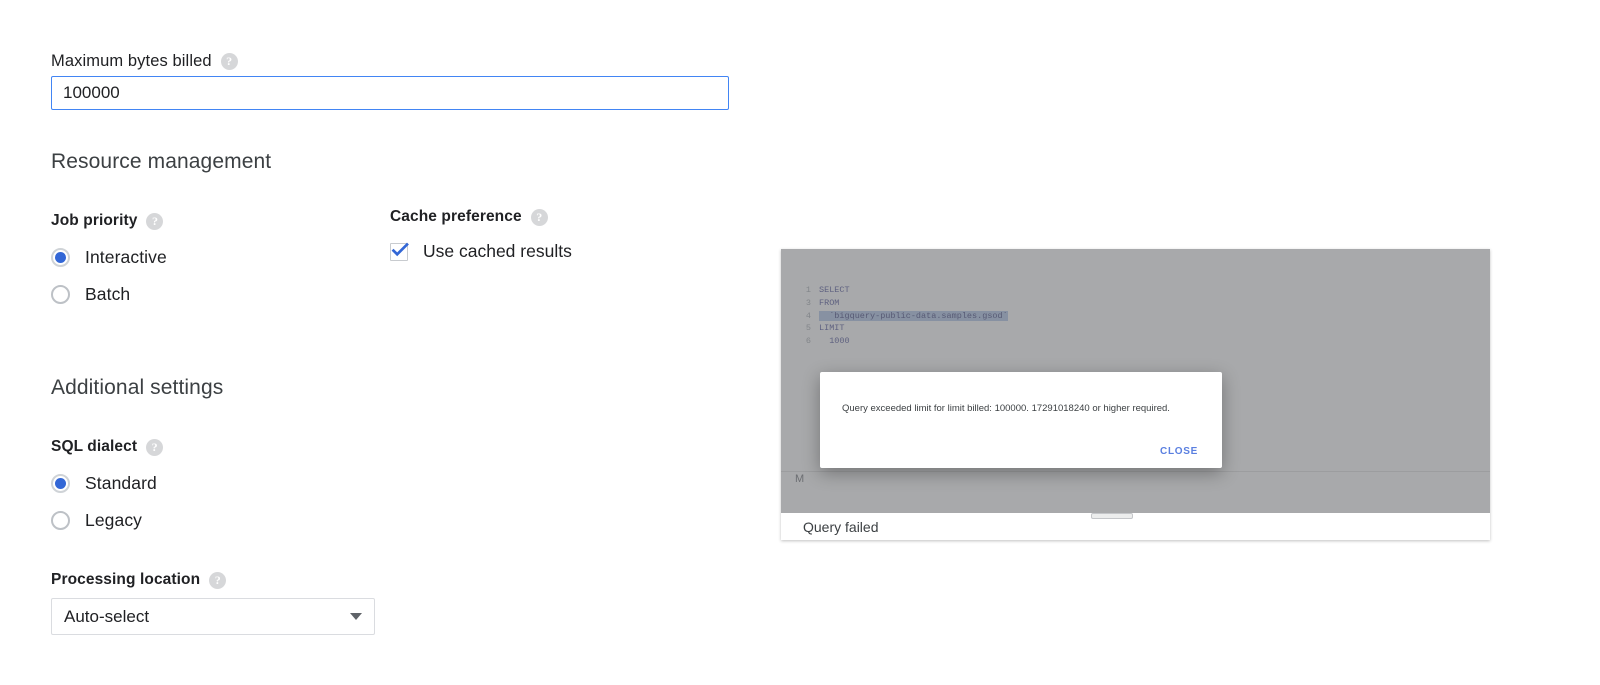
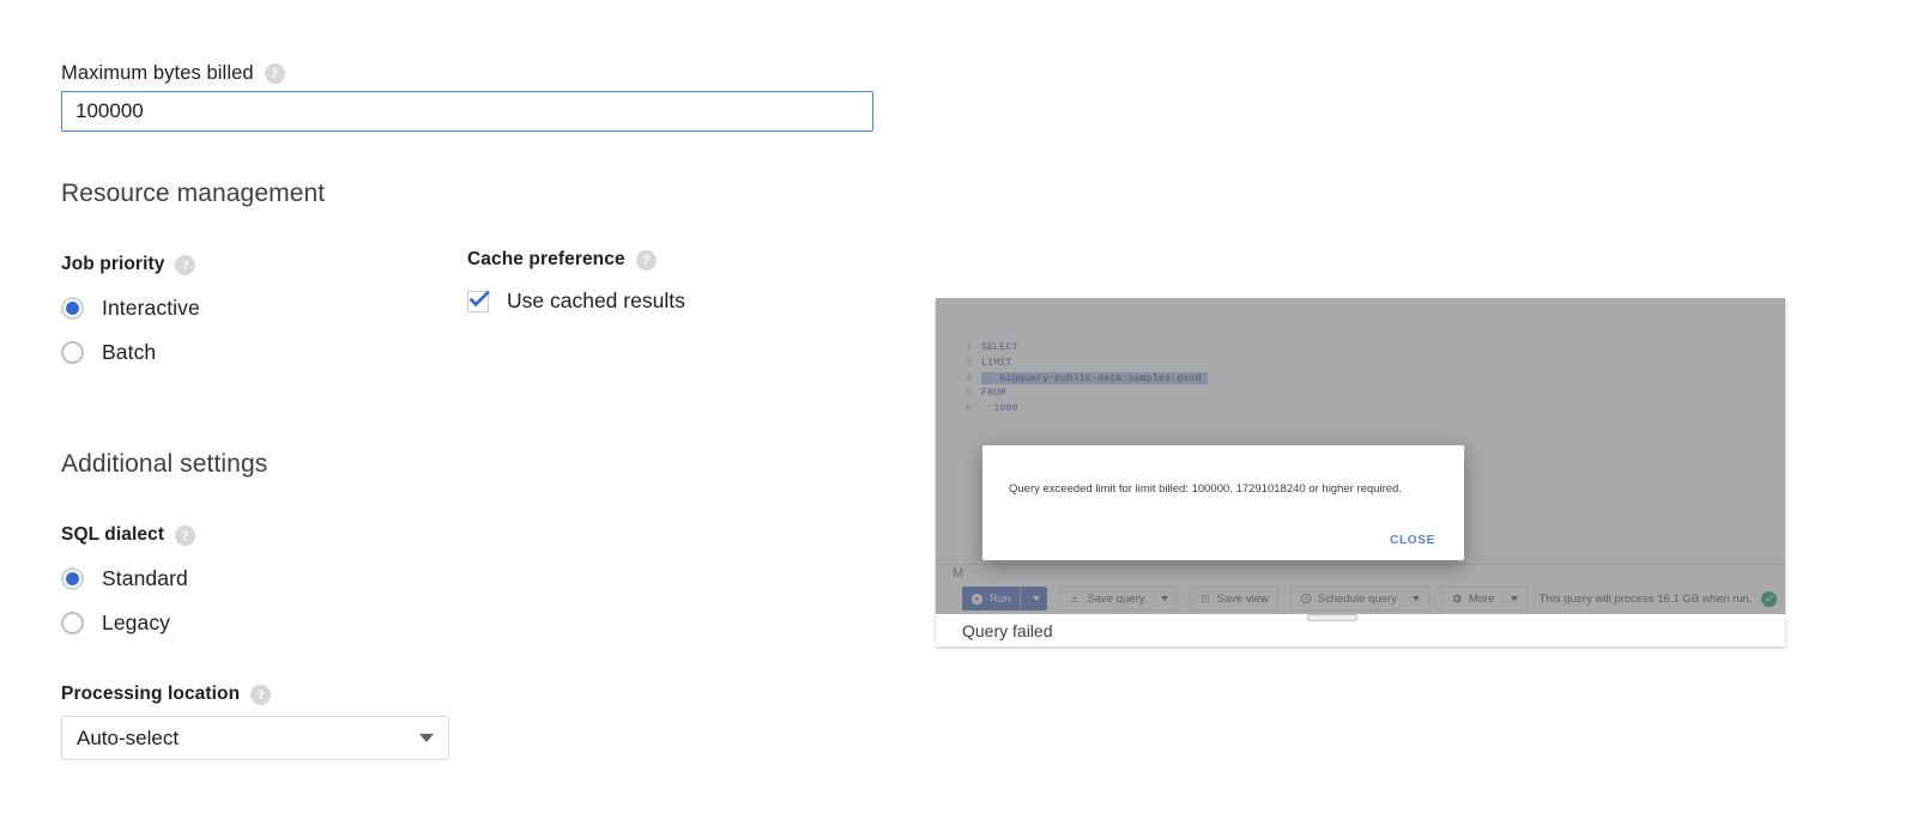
  Maximum bytes billed
  ?
  100000
  Resource management
  Job priority
  ?
  Interactive
  Batch
  Cache preference
  ?
  Use cached results
  Additional settings
  SQL dialect
  ?
  Standard
  Legacy
  Processing location
  ?
  Auto-select
  1
  SELECT
  3
- FROM
+ LIMIT
  4
  `bigquery-public-data.samples.gsod`
  5
- LIMIT
+ FROM
  6
  1000
  M
+ Run
+ Save query
+ Save view
+ Schedule query
+ More
+ This query will process 16.1 GB when run.
  Query failed
  Query exceeded limit for limit billed: 100000. 17291018240 or higher required.
  CLOSE
